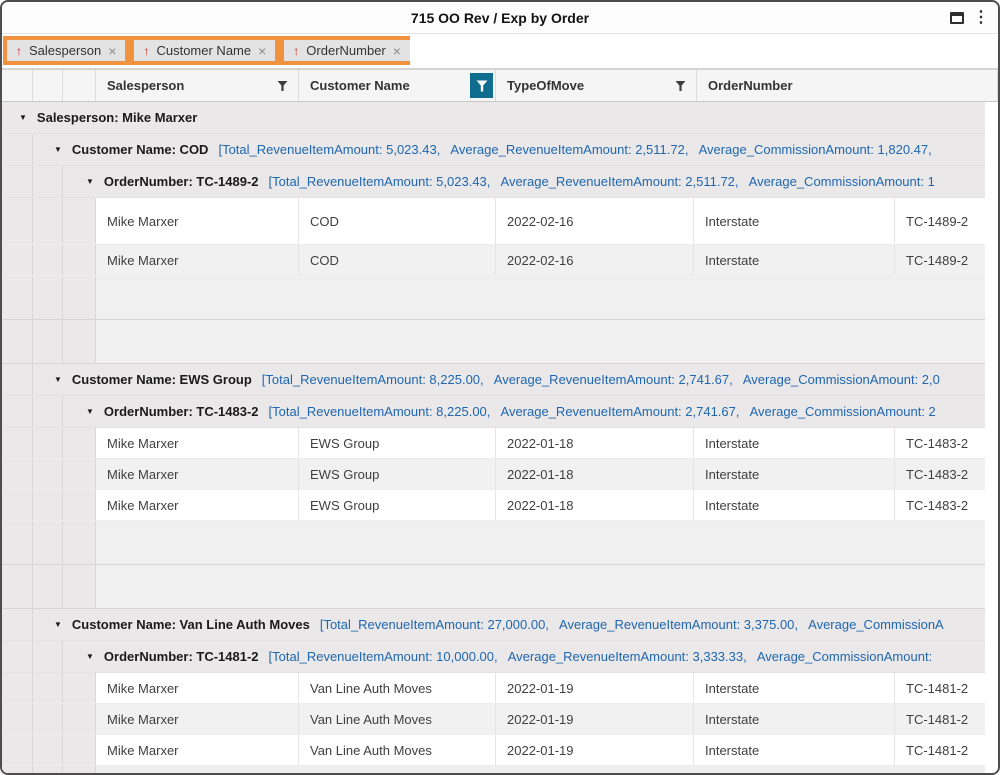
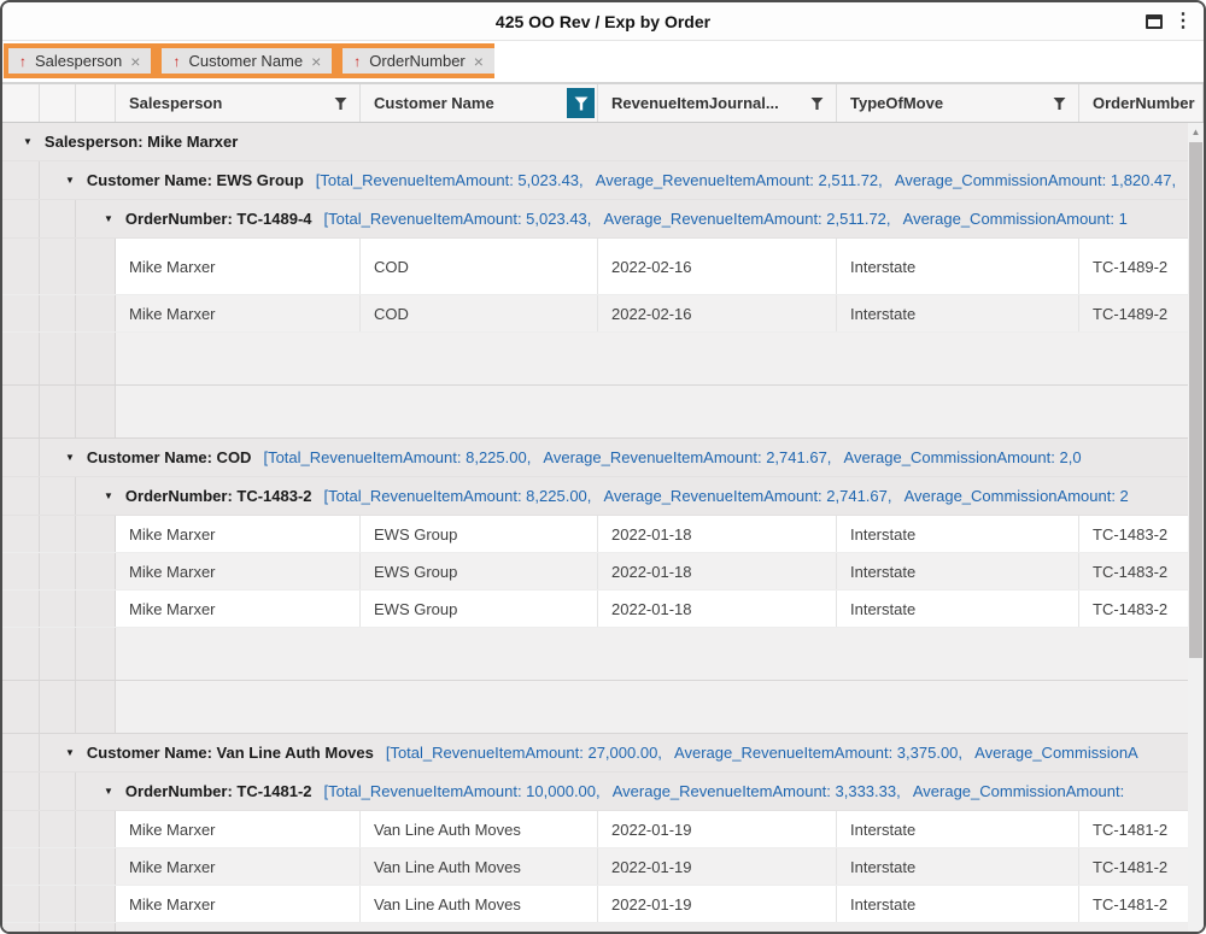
- 715 OO Rev / Exp by Order
+ 425 OO Rev / Exp by Order
  ⋮
  ↑
  Salesperson
  ×
  ↑
  Customer Name
  ×
  ↑
  OrderNumber
  ×
  Salesperson
  Customer Name
+ RevenueItemJournal...
  TypeOfMove
  OrderNumber
  ▼
  Salesperson: Mike Marxer
  ▼
- Customer Name: COD
+ Customer Name: EWS Group
  [Total_RevenueItemAmount: 5,023.43, Average_RevenueItemAmount: 2,511.72, Average_CommissionAmount: 1,820.47,
  ▼
- OrderNumber: TC-1489-2
+ OrderNumber: TC-1489-4
  [Total_RevenueItemAmount: 5,023.43, Average_RevenueItemAmount: 2,511.72, Average_CommissionAmount: 1
  Mike Marxer
  COD
  2022-02-16
  Interstate
  TC-1489-2
  Mike Marxer
  COD
  2022-02-16
  Interstate
  TC-1489-2
  ▼
- Customer Name: EWS Group
+ Customer Name: COD
  [Total_RevenueItemAmount: 8,225.00, Average_RevenueItemAmount: 2,741.67, Average_CommissionAmount: 2,0
  ▼
  OrderNumber: TC-1483-2
  [Total_RevenueItemAmount: 8,225.00, Average_RevenueItemAmount: 2,741.67, Average_CommissionAmount: 2
  Mike Marxer
  EWS Group
  2022-01-18
  Interstate
  TC-1483-2
  Mike Marxer
  EWS Group
  2022-01-18
  Interstate
  TC-1483-2
  Mike Marxer
  EWS Group
  2022-01-18
  Interstate
  TC-1483-2
  ▼
  Customer Name: Van Line Auth Moves
  [Total_RevenueItemAmount: 27,000.00, Average_RevenueItemAmount: 3,375.00, Average_CommissionA
  ▼
  OrderNumber: TC-1481-2
  [Total_RevenueItemAmount: 10,000.00, Average_RevenueItemAmount: 3,333.33, Average_CommissionAmount:
  Mike Marxer
  Van Line Auth Moves
  2022-01-19
  Interstate
  TC-1481-2
  Mike Marxer
  Van Line Auth Moves
  2022-01-19
  Interstate
  TC-1481-2
  Mike Marxer
  Van Line Auth Moves
  2022-01-19
  Interstate
  TC-1481-2
+ ▲
